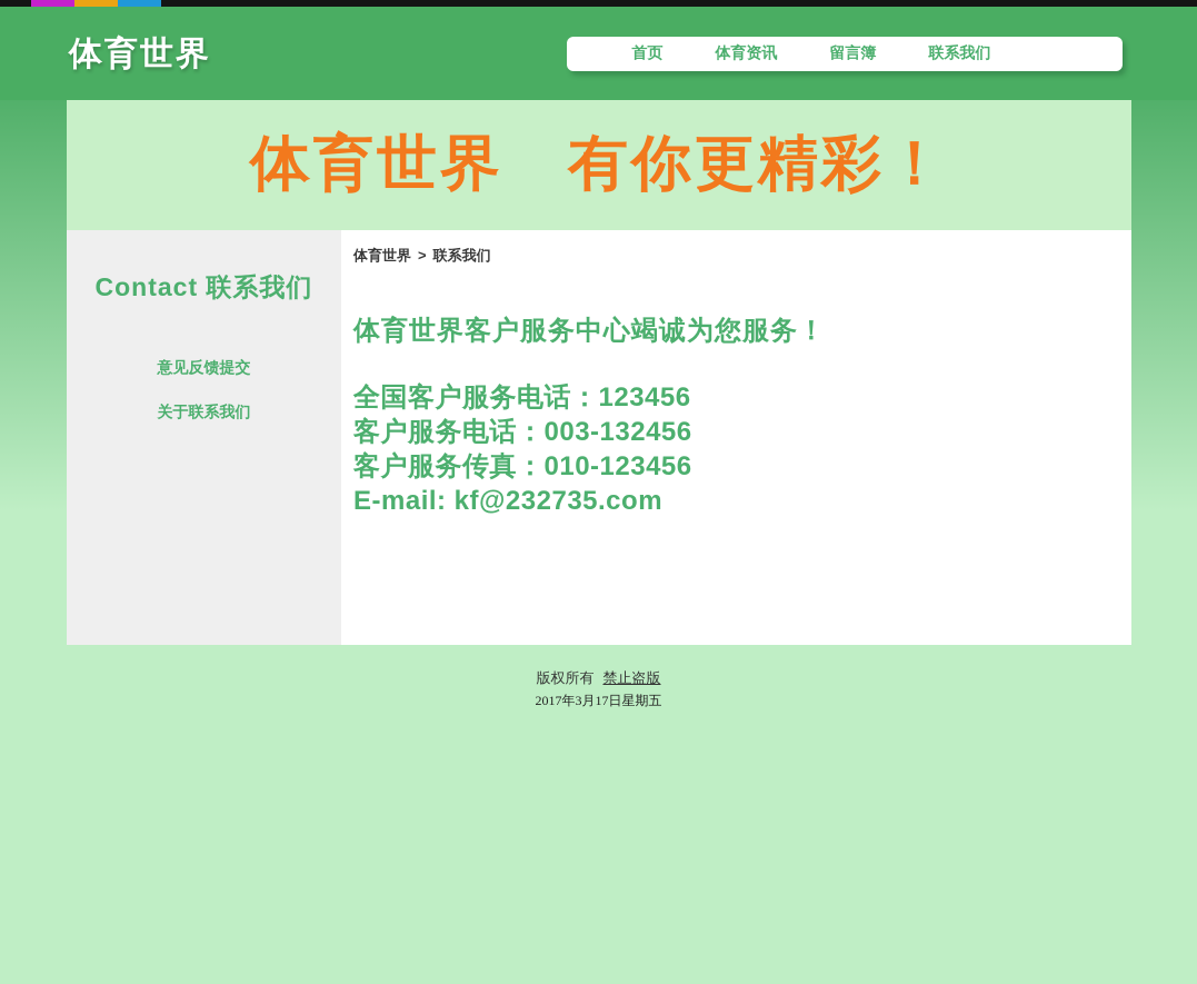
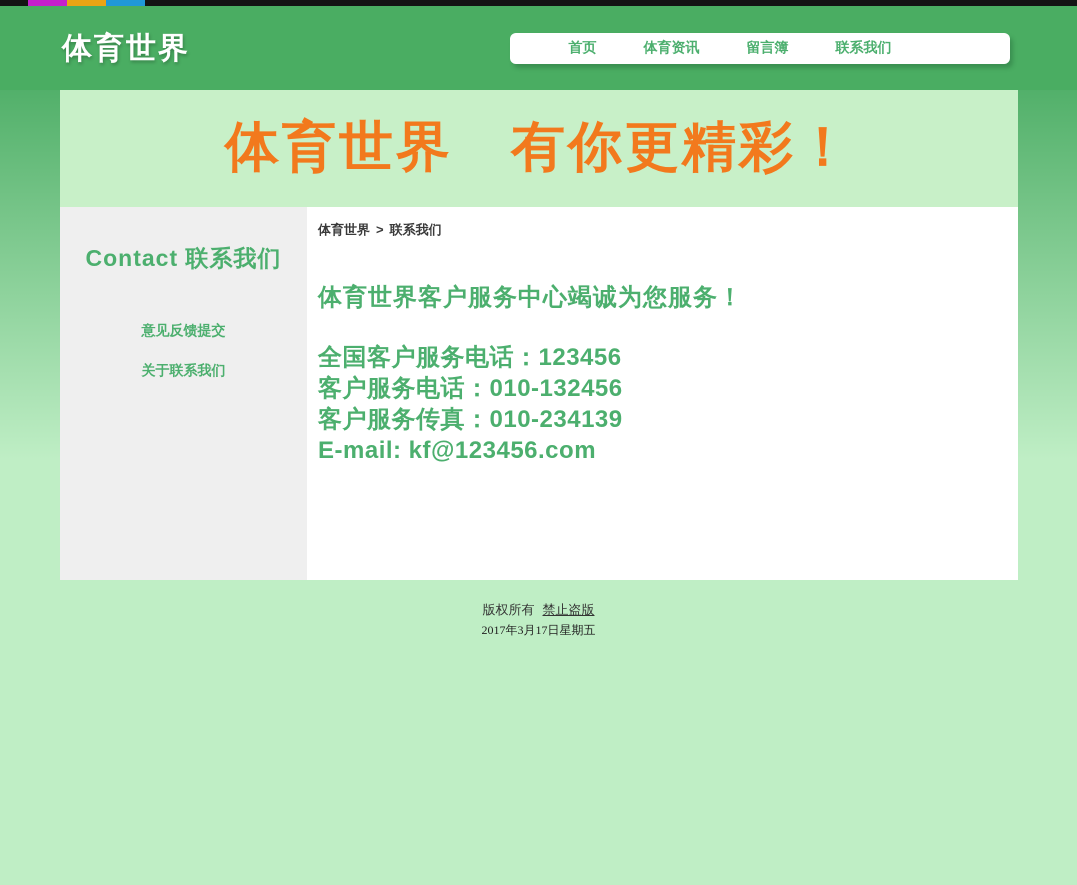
  体育世界
  首页
  体育资讯
  留言簿
  联系我们
  体育世界
  有你更精彩！
  Contact 联系我们
  意见反馈提交
  关于联系我们
  体育世界 > 联系我们
  体育世界客户服务中心竭诚为您服务！
  全国客户服务电话：123456
- 客户服务电话：003-132456
+ 客户服务电话：010-132456
- 客户服务传真：010-123456
+ 客户服务传真：010-234139
- E-mail: kf@232735.com
+ E-mail: kf@123456.com
  版权所有 禁止盗版
  2017年3月17日星期五
